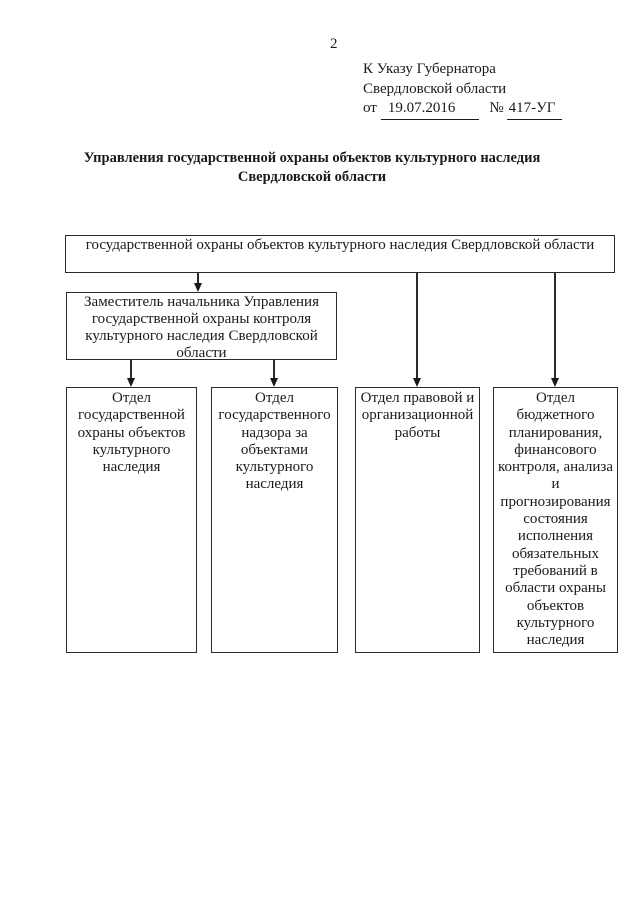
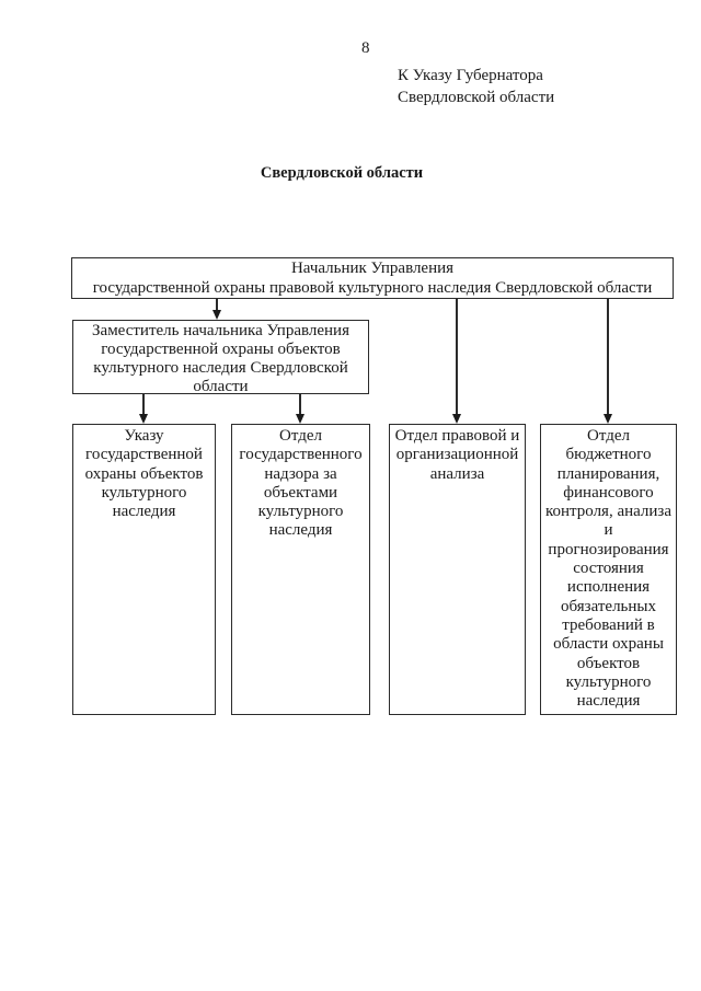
- 2
+ 8
  К Указу Губернатора
  Свердловской области
- от 19.07.2016 № 417-УГ
- Управления государственной охраны объектов культурного наследия
  Свердловской области
+ Начальник Управления
- государственной охраны объектов культурного наследия Свердловской области
+ государственной охраны правовой культурного наследия Свердловской области
- Заместитель начальника Управления государственной охраны контроля культурного наследия Свердловской области
+ Заместитель начальника Управления государственной охраны объектов культурного наследия Свердловской области
- Отдел государственной охраны объектов культурного наследия
+ Указу государственной охраны объектов культурного наследия
  Отдел государственного надзора за объектами культурного наследия
- Отдел правовой и организационной работы
+ Отдел правовой и организационной анализа
  Отдел бюджетного планирования, финансового контроля, анализа и прогнозирования состояния исполнения обязательных требований в области охраны объектов культурного наследия
